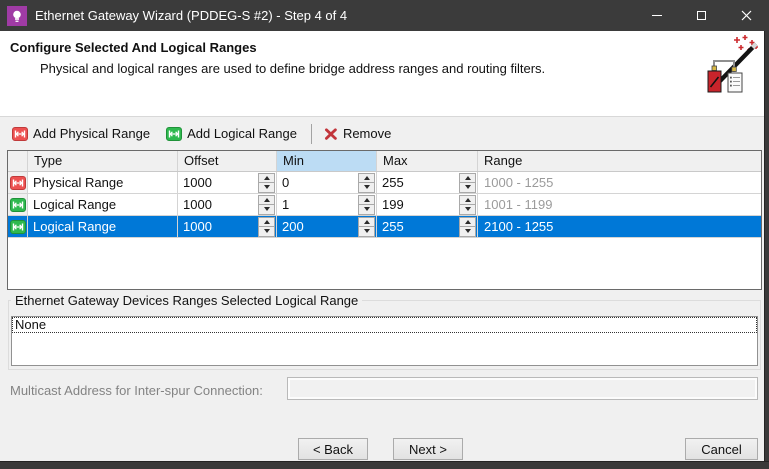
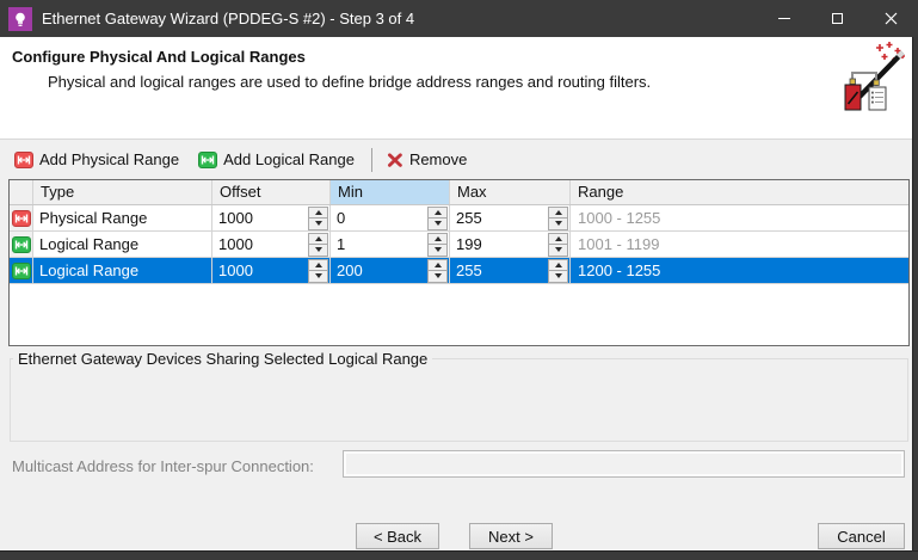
- Ethernet Gateway Wizard (PDDEG-S #2) - Step 4 of 4
+ Ethernet Gateway Wizard (PDDEG-S #2) - Step 3 of 4
- Configure Selected And Logical Ranges
+ Configure Physical And Logical Ranges
  Physical and logical ranges are used to define bridge address ranges and routing filters.
  Add Physical Range
  Add Logical Range
  Remove
  Type
  Offset
  Min
  Max
  Range
  Physical Range
  1000
  0
  255
  1000 - 1255
  Logical Range
  1000
  1
  199
  1001 - 1199
  Logical Range
  1000
  200
  255
- 2100 - 1255
+ 1200 - 1255
- Ethernet Gateway Devices Ranges Selected Logical Range
+ Ethernet Gateway Devices Sharing Selected Logical Range
- None
  Multicast Address for Inter-spur Connection:
  < Back
  Next >
  Cancel
